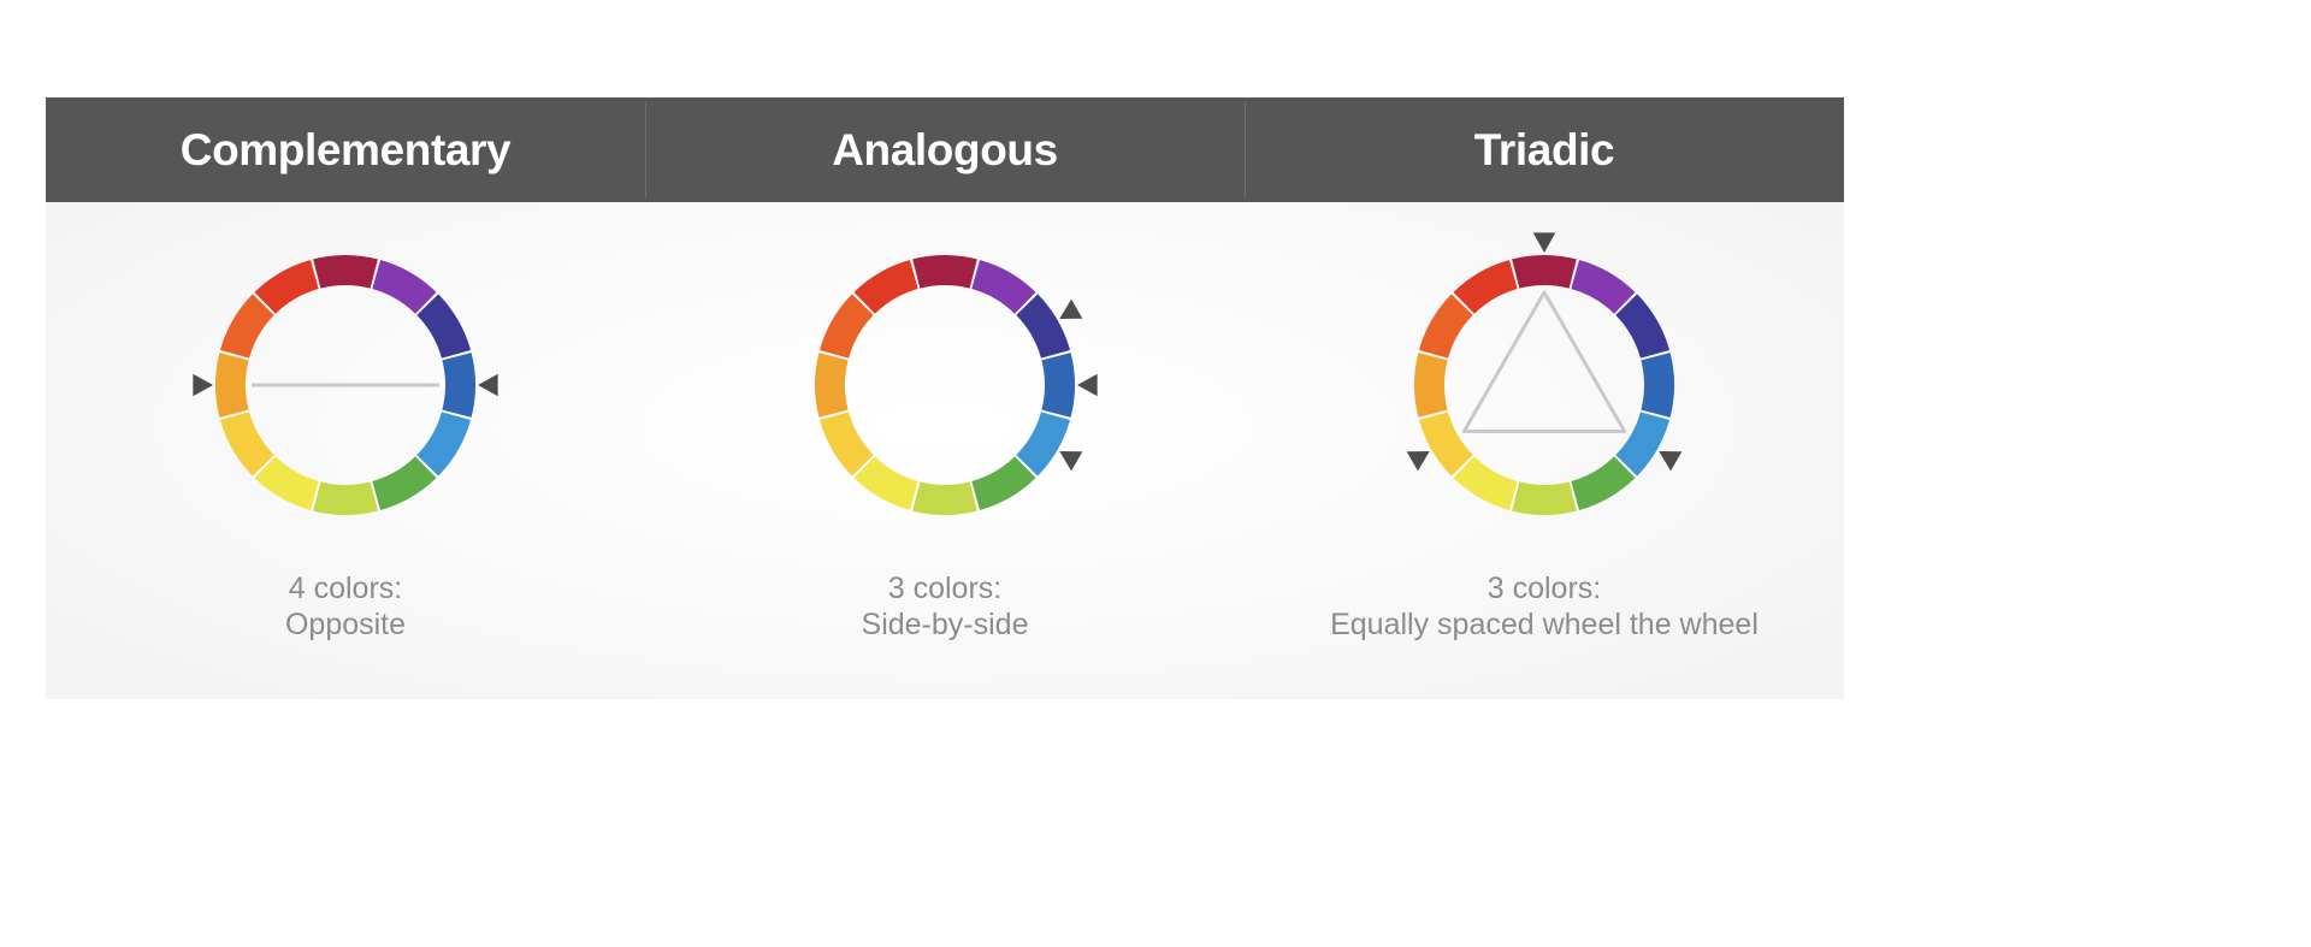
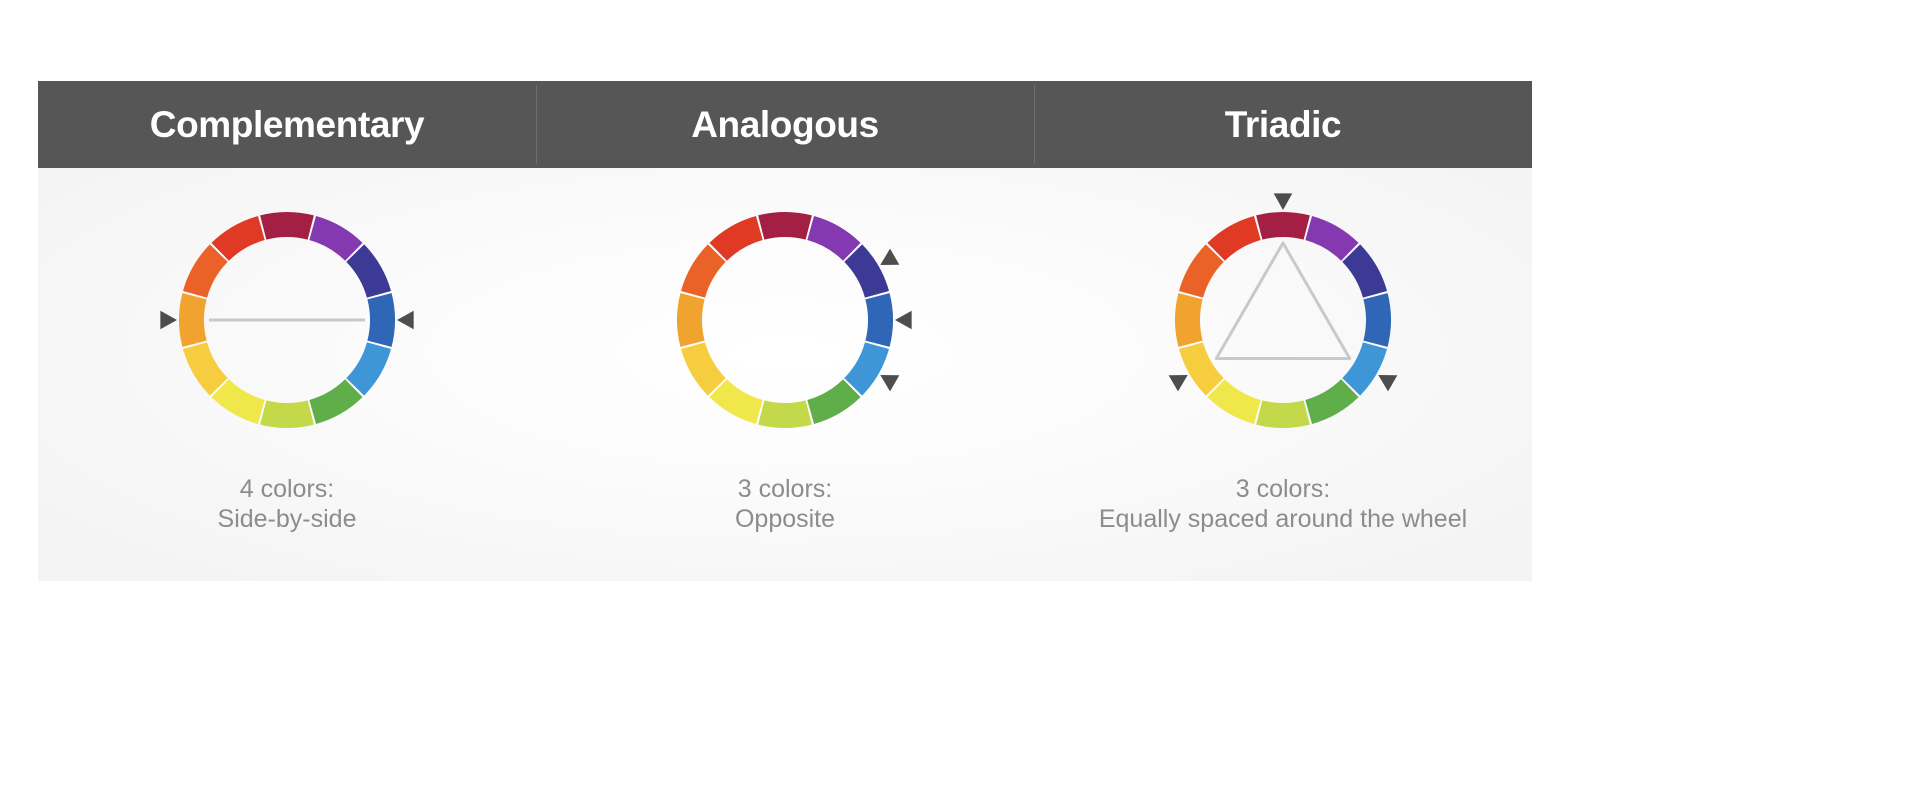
  Complementary
  Analogous
  Triadic
  4 colors:
- Opposite
+ Side-by-side
  3 colors:
- Side-by-side
+ Opposite
  3 colors:
- Equally spaced wheel the wheel
+ Equally spaced around the wheel
